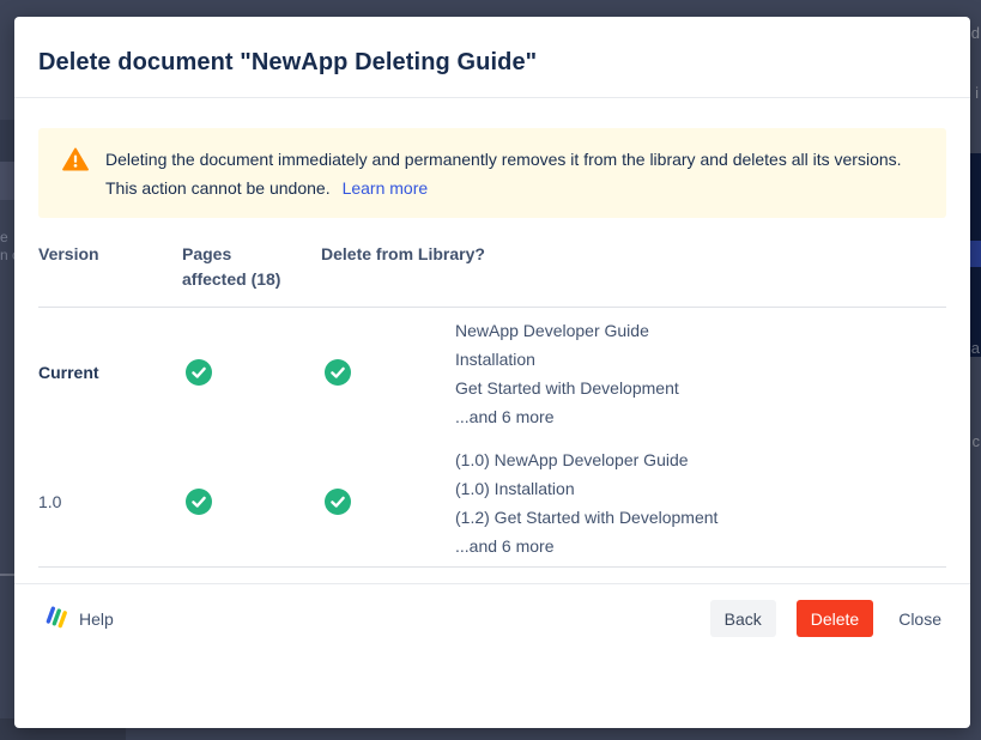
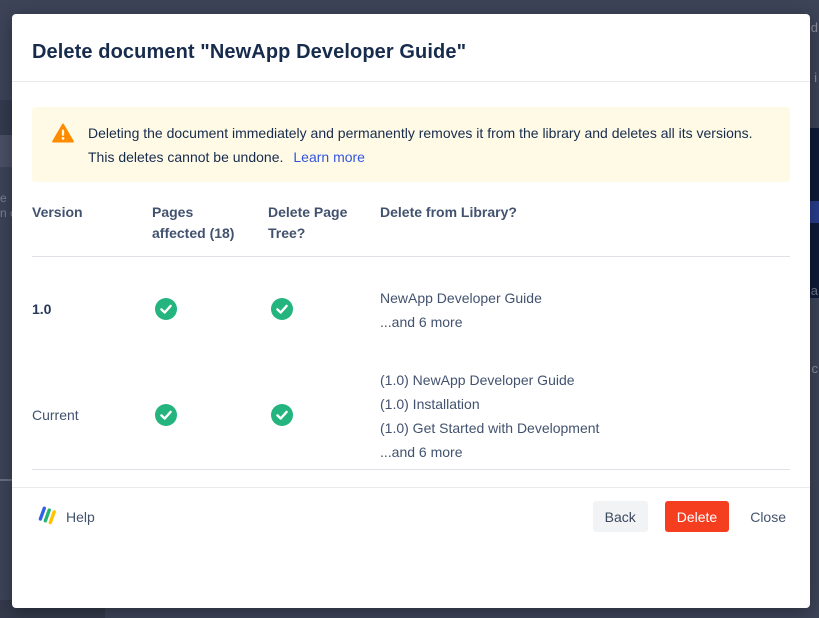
  d
  i
  a
  c
  e
- Delete document "NewApp Deleting Guide"
+ Delete document "NewApp Developer Guide"
- Deleting the document immediately and permanently removes it from the library and deletes all its versions. This action cannot be undone. Learn more
+ Deleting the document immediately and permanently removes it from the library and deletes all its versions. This deletes cannot be undone. Learn more
  Version
  Pages affected (18)
+ Delete Page Tree?
  Delete from Library?
- Current
+ 1.0
  NewApp Developer Guide
- Installation
- Get Started with Development
  ...and 6 more
- 1.0
+ Current
  (1.0) NewApp Developer Guide
  (1.0) Installation
- (1.2) Get Started with Development
+ (1.0) Get Started with Development
  ...and 6 more
  Help
  Back
  Delete
  Close
